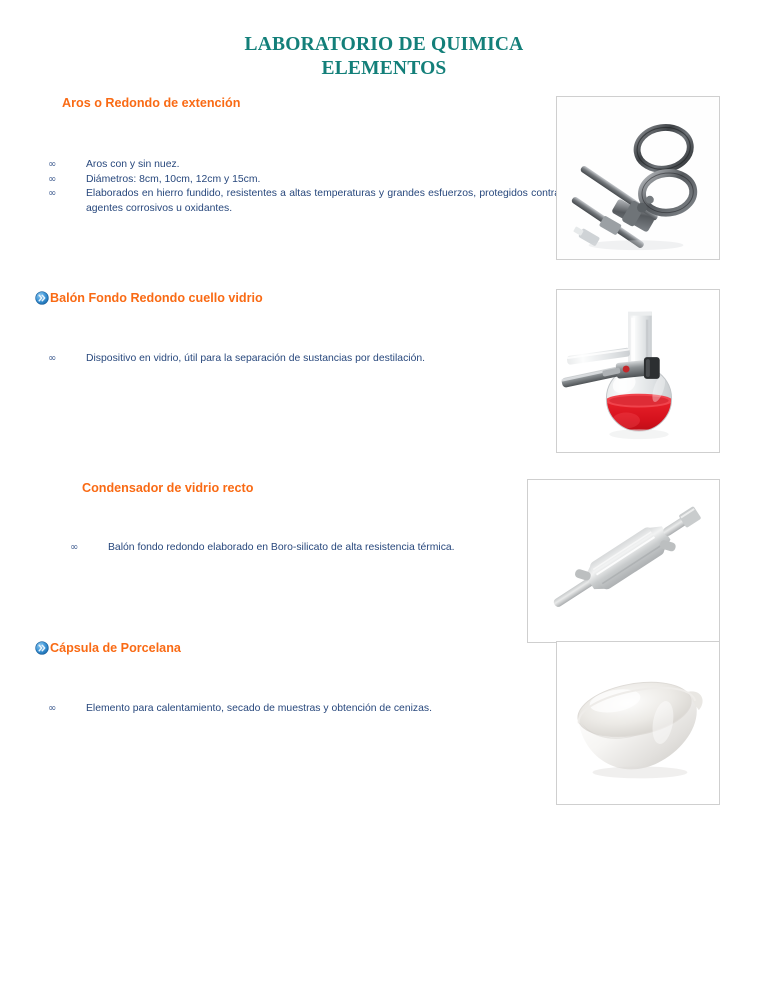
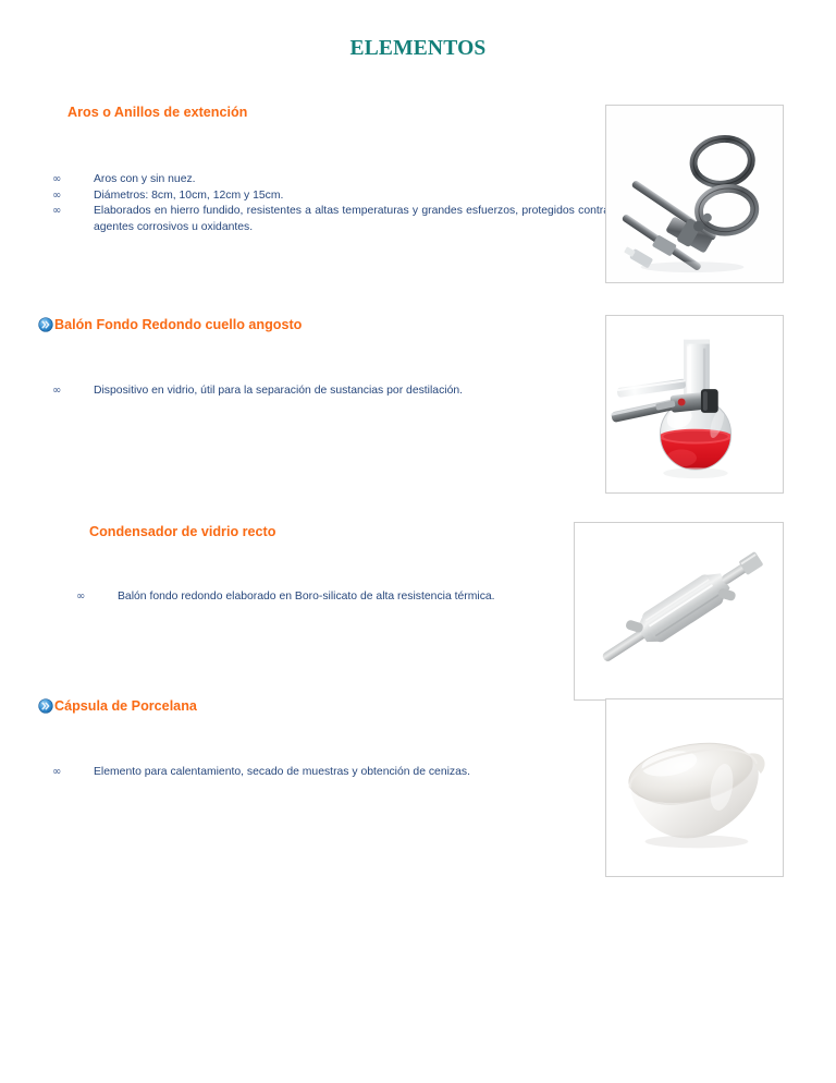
- LABORATORIO DE QUIMICA
  ELEMENTOS
- Aros o Redondo de extención
+ Aros o Anillos de extención
  ∞
  Aros con y sin nuez.
  ∞
  Diámetros: 8cm, 10cm, 12cm y 15cm.
  ∞
  Elaborados en hierro fundido, resistentes a altas temperaturas y grandes esfuerzos, protegidos contr agentes corrosivos u oxidantes.
- Balón Fondo Redondo cuello vidrio
+ Balón Fondo Redondo cuello angosto
  ∞
  Dispositivo en vidrio, útil para la separación de sustancias por destilación.
  Condensador de vidrio recto
  ∞
  Balón fondo redondo elaborado en Boro-silicato de alta resistencia térmica.
  Cápsula de Porcelana
  ∞
  Elemento para calentamiento, secado de muestras y obtención de cenizas.
